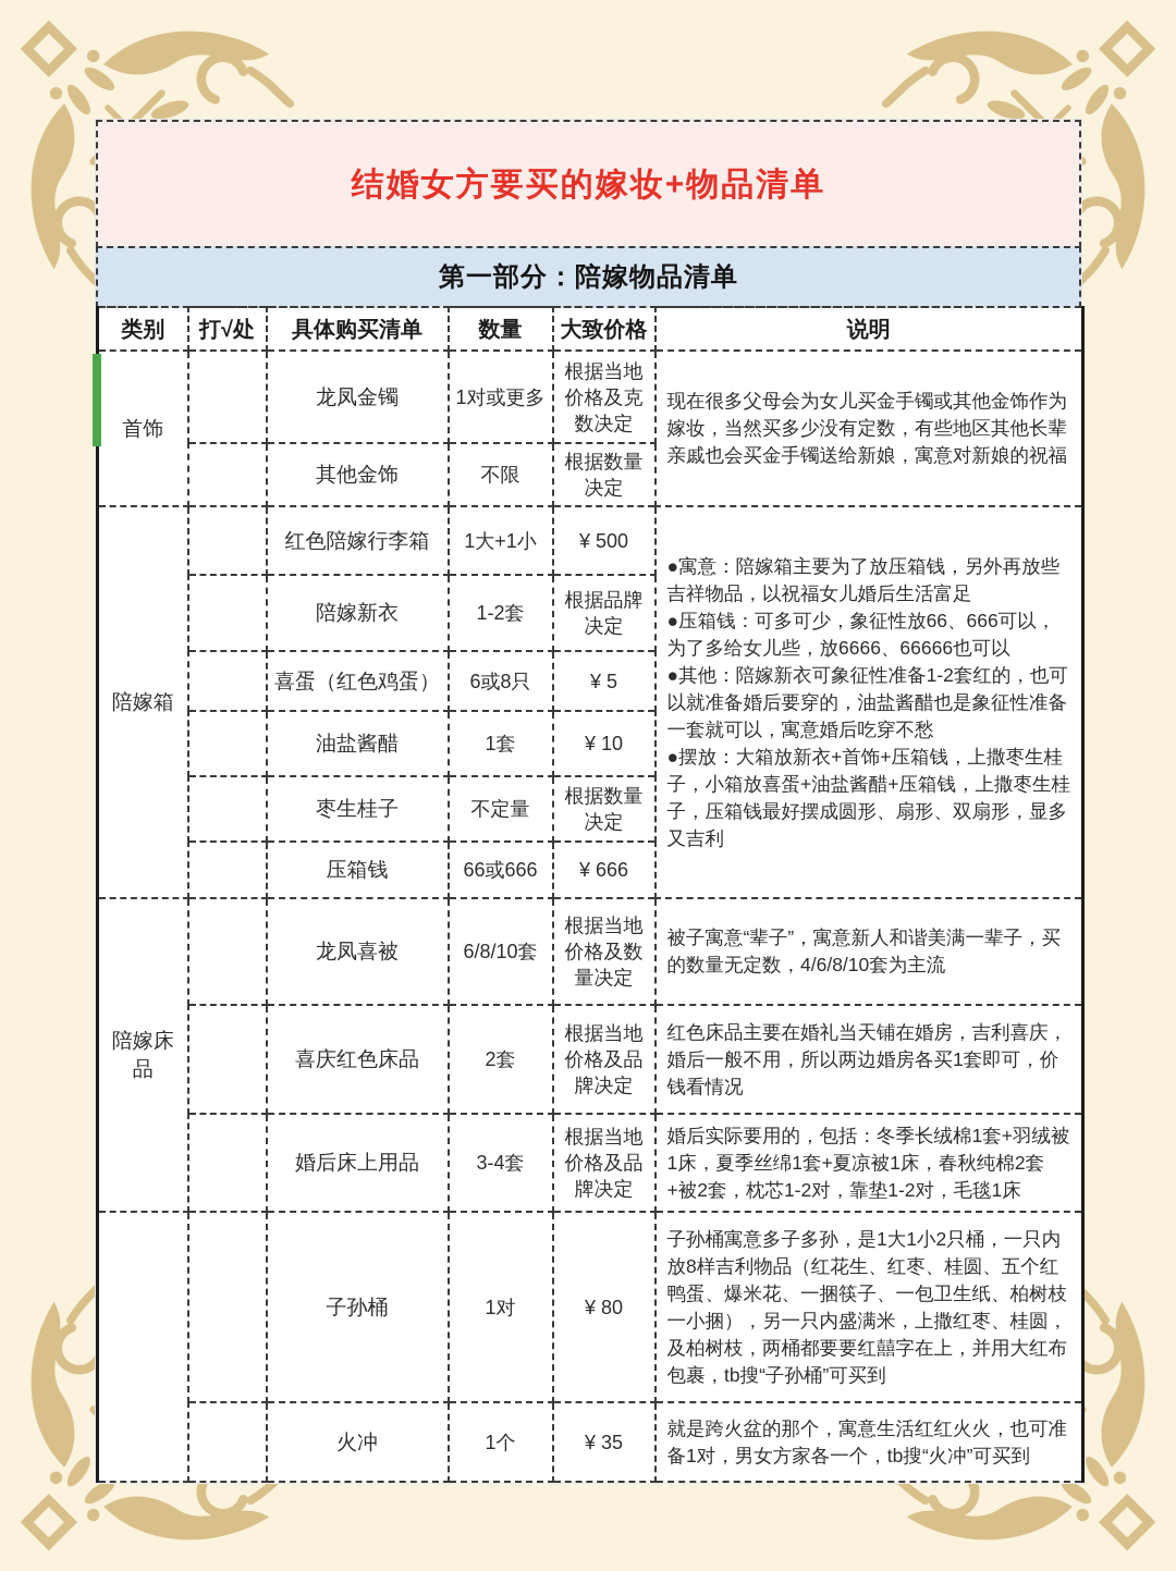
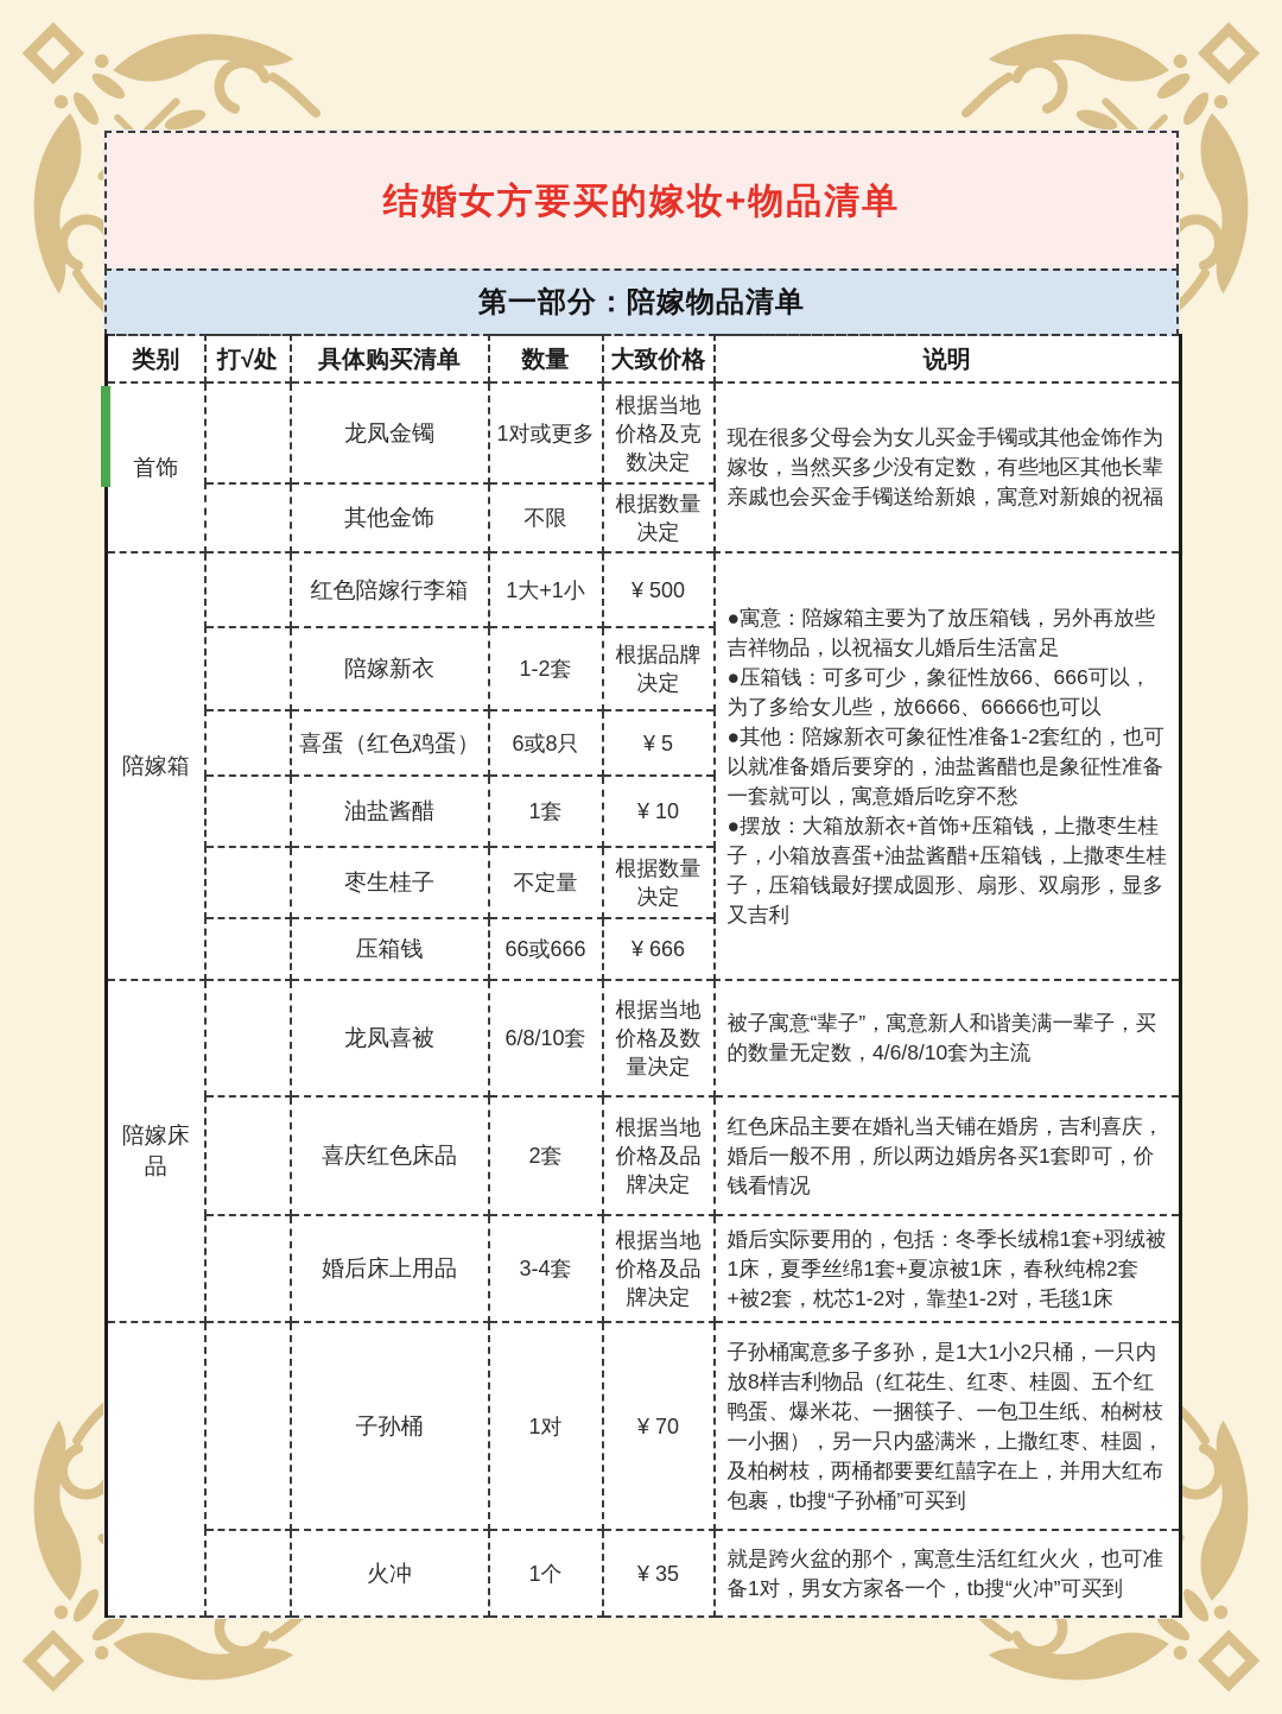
  结婚女方要买的嫁妆+物品清单
  第一部分：陪嫁物品清单
  类别	打√处	具体购买清单	数量	大致价格	说明
  首饰		龙凤金镯	1对或更多	根据当地价格及克数决定	现在很多父母会为女儿买金手镯或其他金饰作为嫁妆，当然买多少没有定数，有些地区其他长辈亲戚也会买金手镯送给新娘，寓意对新娘的祝福
  	其他金饰	不限	根据数量决定
  陪嫁箱		红色陪嫁行李箱	1大+1小	¥ 500	●寓意：陪嫁箱主要为了放压箱钱，另外再放些吉祥物品，以祝福女儿婚后生活富足 ●压箱钱：可多可少，象征性放66、666可以，为了多给女儿些，放6666、66666也可以 ●其他：陪嫁新衣可象征性准备1-2套红的，也可以就准备婚后要穿的，油盐酱醋也是象征性准备一套就可以，寓意婚后吃穿不愁 ●摆放：大箱放新衣+首饰+压箱钱，上撒枣生桂子，小箱放喜蛋+油盐酱醋+压箱钱，上撒枣生桂子，压箱钱最好摆成圆形、扇形、双扇形，显多又吉利
  	陪嫁新衣	1-2套	根据品牌决定
  	喜蛋（红色鸡蛋）	6或8只	¥ 5
  	油盐酱醋	1套	¥ 10
  	枣生桂子	不定量	根据数量决定
  	压箱钱	66或666	¥ 666
  陪嫁床品		龙凤喜被	6/8/10套	根据当地价格及数量决定	被子寓意“辈子”，寓意新人和谐美满一辈子，买的数量无定数，4/6/8/10套为主流
  	喜庆红色床品	2套	根据当地价格及品牌决定	红色床品主要在婚礼当天铺在婚房，吉利喜庆，婚后一般不用，所以两边婚房各买1套即可，价钱看情况
  	婚后床上用品	3-4套	根据当地价格及品牌决定	婚后实际要用的，包括：冬季长绒棉1套+羽绒被1床，夏季丝绵1套+夏凉被1床，春秋纯棉2套+被2套，枕芯1-2对，靠垫1-2对，毛毯1床
- 		子孙桶	1对	¥ 80	子孙桶寓意多子多孙，是1大1小2只桶，一只内放8样吉利物品（红花生、红枣、桂圆、五个红鸭蛋、爆米花、一捆筷子、一包卫生纸、柏树枝一小捆），另一只内盛满米，上撒红枣、桂圆，及柏树枝，两桶都要要红囍字在上，并用大红布包裹，tb搜“子孙桶”可买到
+ 		子孙桶	1对	¥ 70	子孙桶寓意多子多孙，是1大1小2只桶，一只内放8样吉利物品（红花生、红枣、桂圆、五个红鸭蛋、爆米花、一捆筷子、一包卫生纸、柏树枝一小捆），另一只内盛满米，上撒红枣、桂圆，及柏树枝，两桶都要要红囍字在上，并用大红布包裹，tb搜“子孙桶”可买到
  	火冲	1个	¥ 35	就是跨火盆的那个，寓意生活红红火火，也可准备1对，男女方家各一个，tb搜“火冲”可买到
